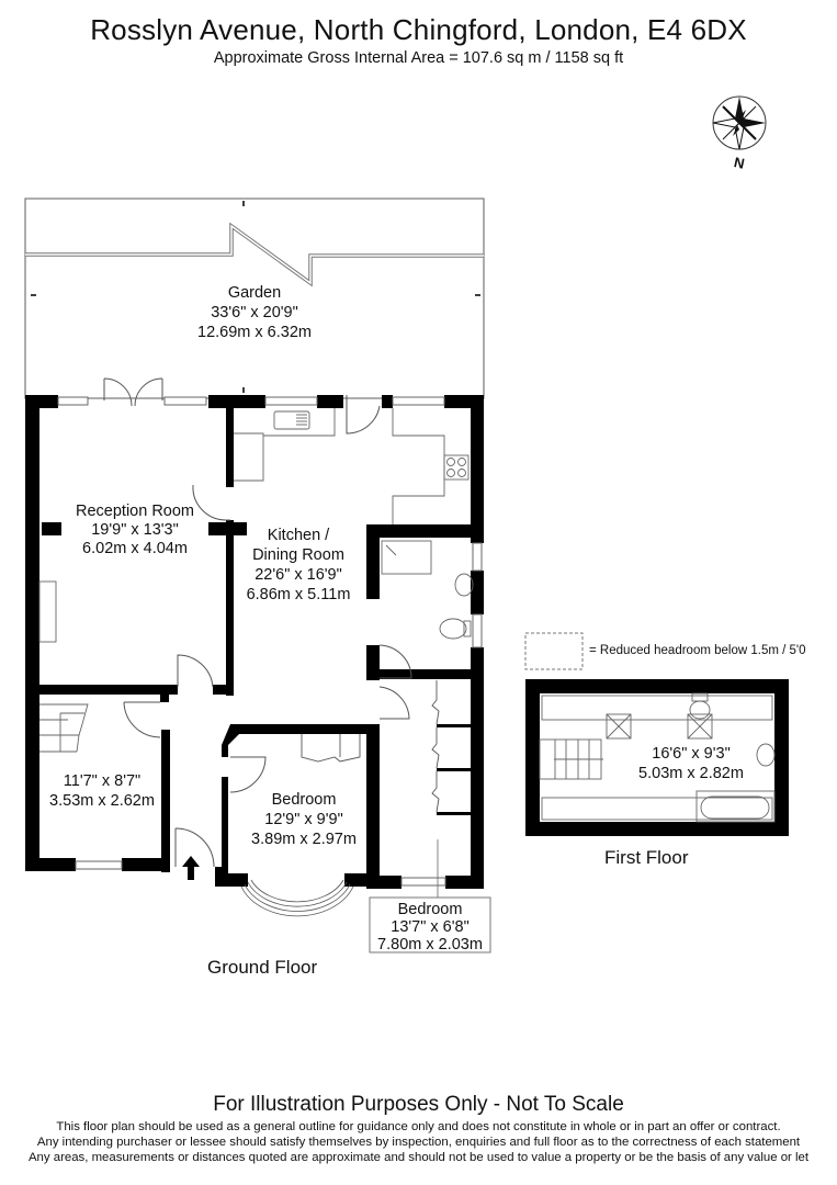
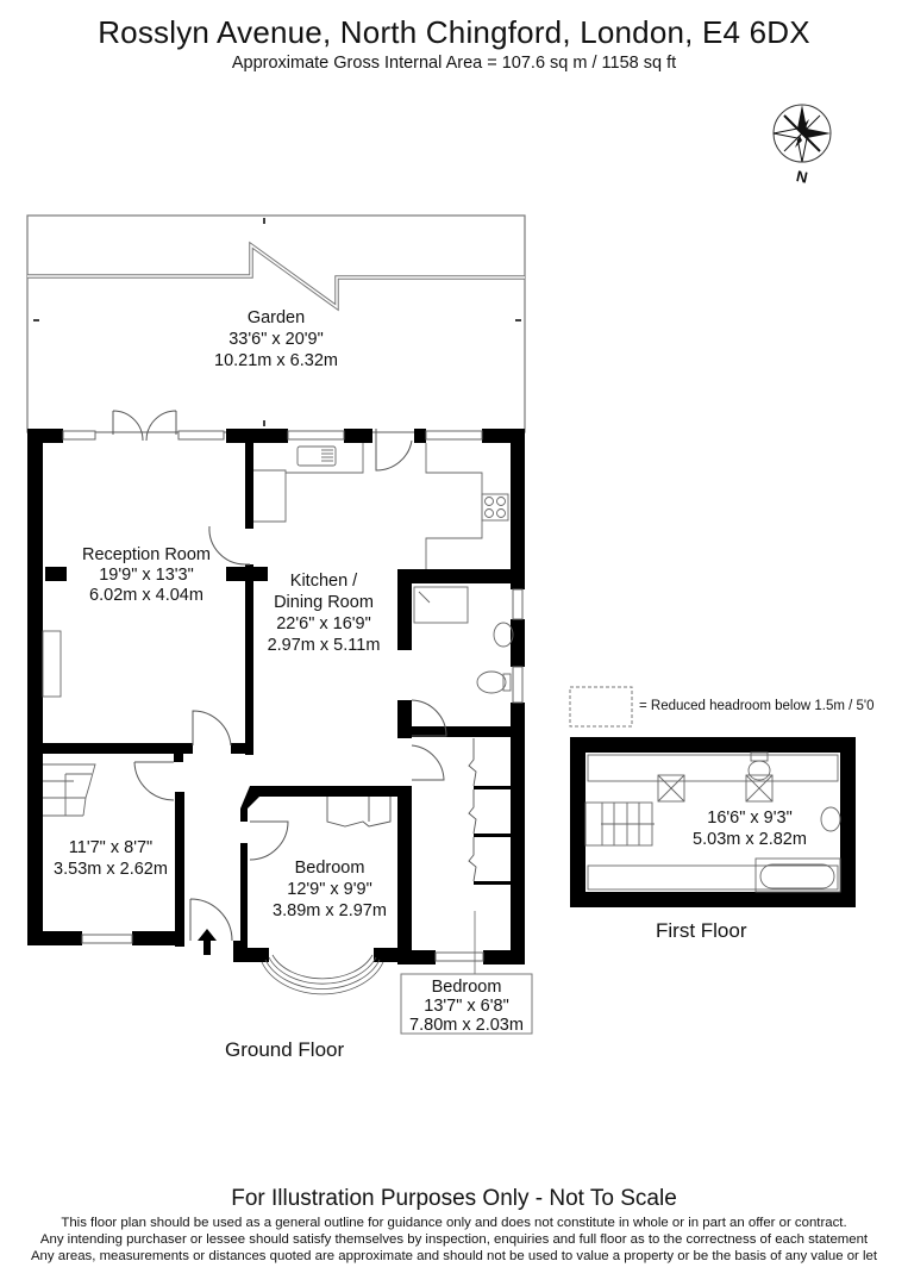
  Rosslyn Avenue, North Chingford, London, E4 6DX
  Approximate Gross Internal Area = 107.6 sq m / 1158 sq ft
  Garden
  33'6" x 20'9"
- 12.69m x 6.32m
+ 10.21m x 6.32m
  Reception Room
  19'9" x 13'3"
  6.02m x 4.04m
  Kitchen /
  Dining Room
  22'6" x 16'9"
- 6.86m x 5.11m
+ 2.97m x 5.11m
  11'7" x 8'7"
  3.53m x 2.62m
  Bedroom
  12'9" x 9'9"
  3.89m x 2.97m
  Bedroom
  13'7" x 6'8"
  7.80m x 2.03m
  16'6" x 9'3"
  5.03m x 2.82m
  = Reduced headroom below 1.5m / 5'0
  Ground Floor
  First Floor
  For Illustration Purposes Only - Not To Scale
  This floor plan should be used as a general outline for guidance only and does not constitute in whole or in part an offer or contract.
  Any intending purchaser or lessee should satisfy themselves by inspection, enquiries and full floor as to the correctness of each statement
  Any areas, measurements or distances quoted are approximate and should not be used to value a property or be the basis of any value or let
